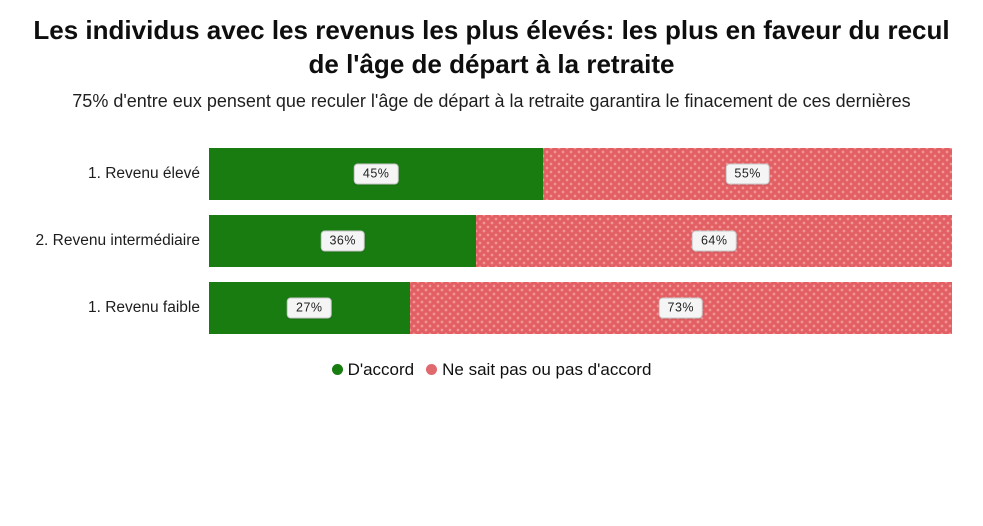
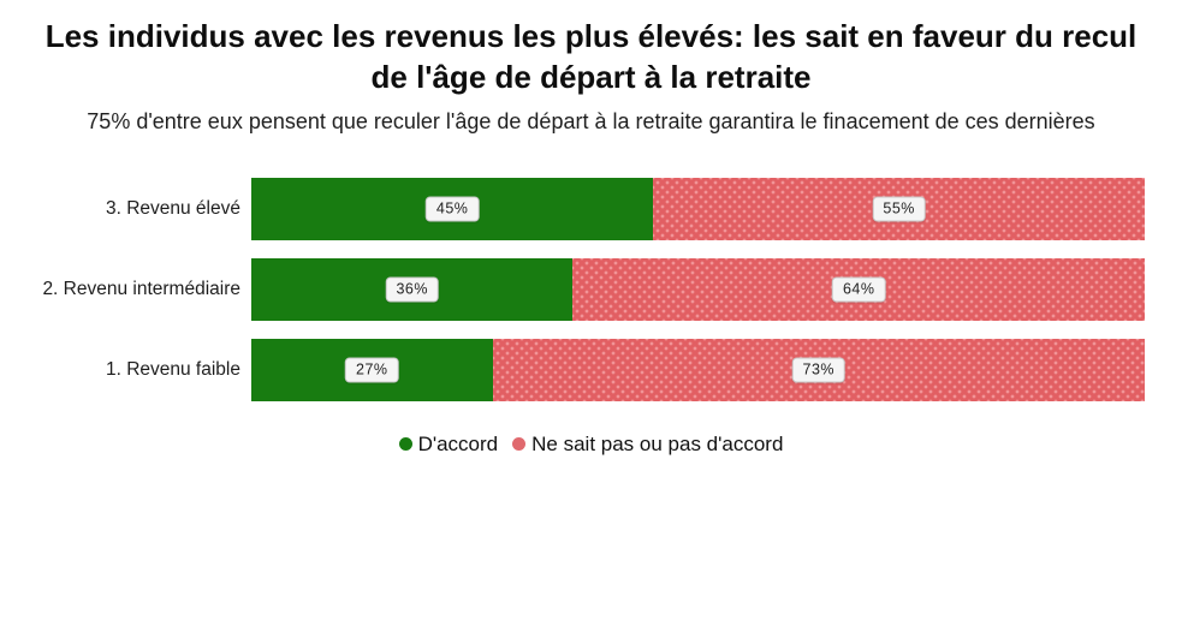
- Les individus avec les revenus les plus élevés: les plus en faveur du recul de l'âge de départ à la retraite
+ Les individus avec les revenus les plus élevés: les sait en faveur du recul de l'âge de départ à la retraite
  75% d'entre eux pensent que reculer l'âge de départ à la retraite garantira le finacement de ces dernières
- 1. Revenu élevé
+ 3. Revenu élevé
  45%
  55%
  2. Revenu intermédiaire
  36%
  64%
  1. Revenu faible
  27%
  73%
  D'accord
  Ne sait pas ou pas d'accord
